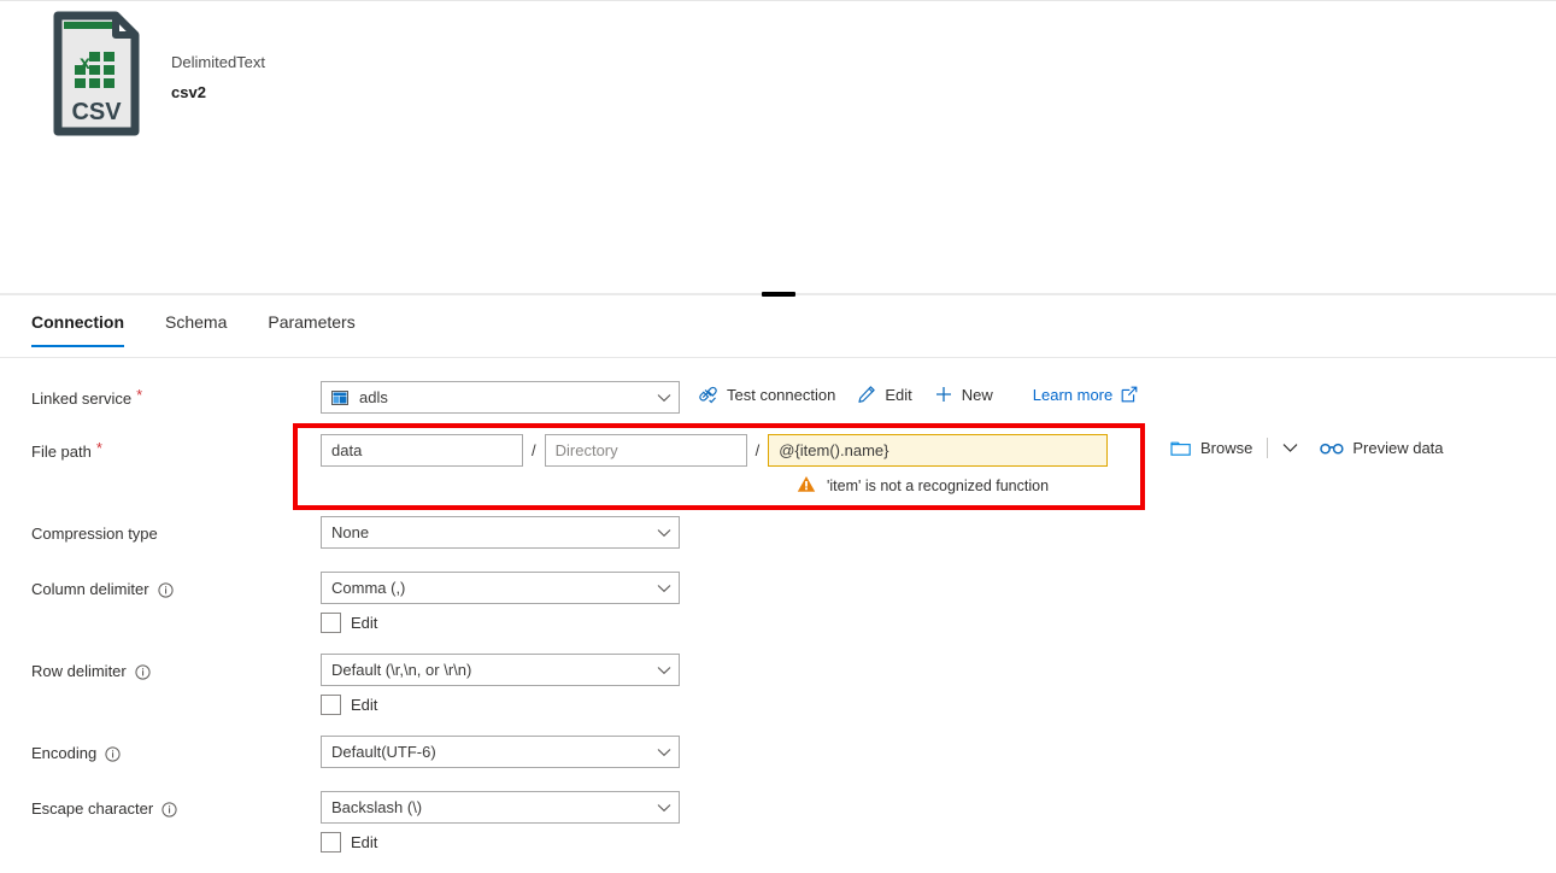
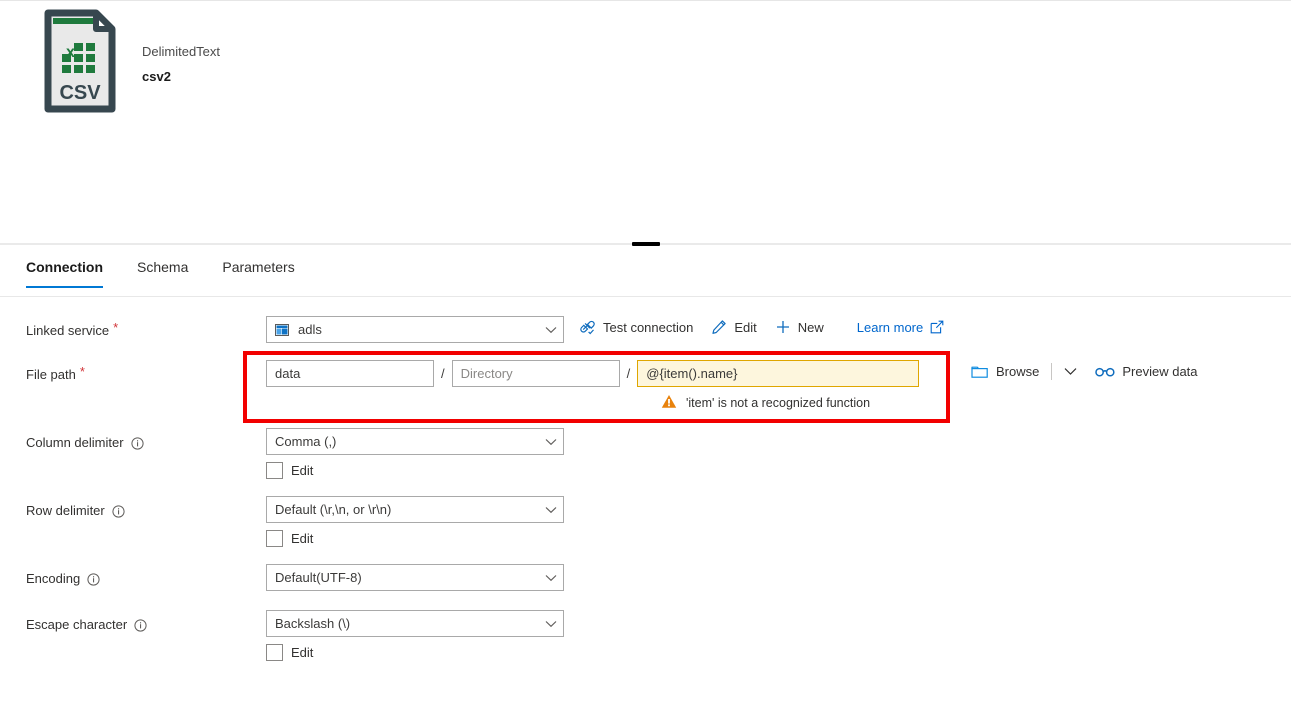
  x
  CSV
  DelimitedText
  csv2
  Connection
  Schema
  Parameters
  Linked service
  *
  adls
  Test connection
  Edit
  New
  Learn more
  File path
  *
  data
  /
  Directory
  /
  @{item().name}
  'item' is not a recognized function
  Browse
  Preview data
- Compression type
- None
  Column delimiter
  Comma (,)
  Edit
  Row delimiter
  Default (\r,\n, or \r\n)
  Edit
  Encoding
- Default(UTF-6)
+ Default(UTF-8)
  Escape character
  Backslash (\)
  Edit
